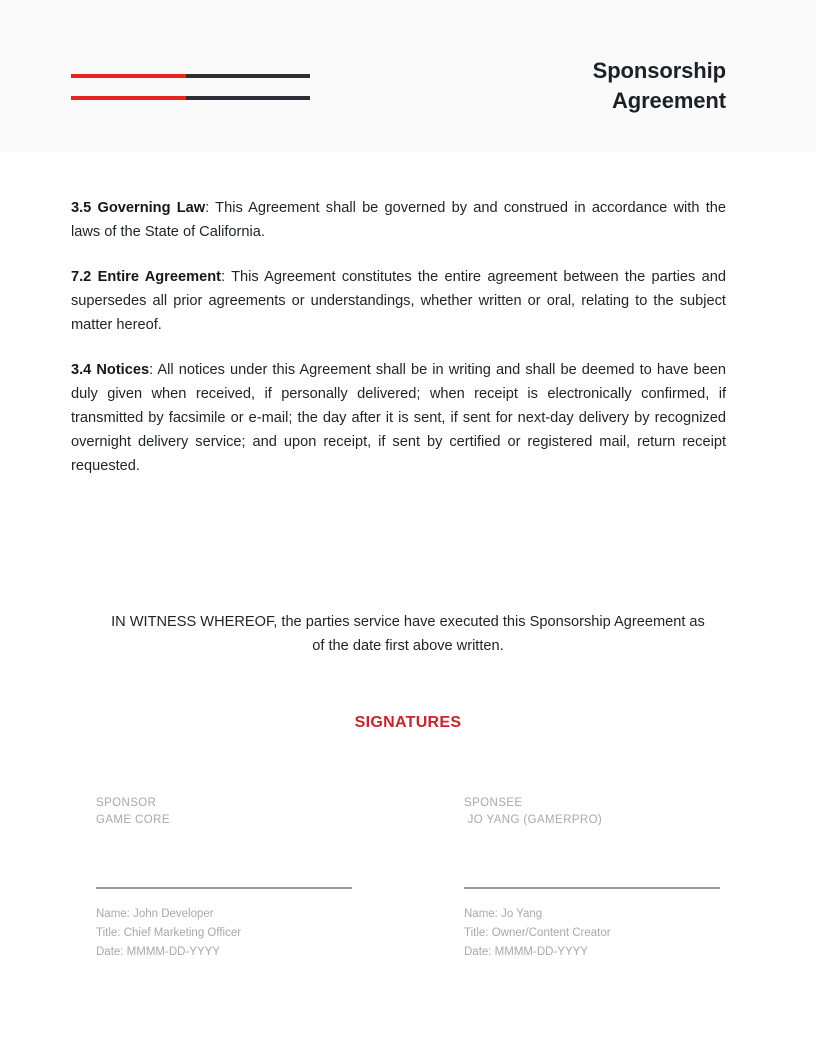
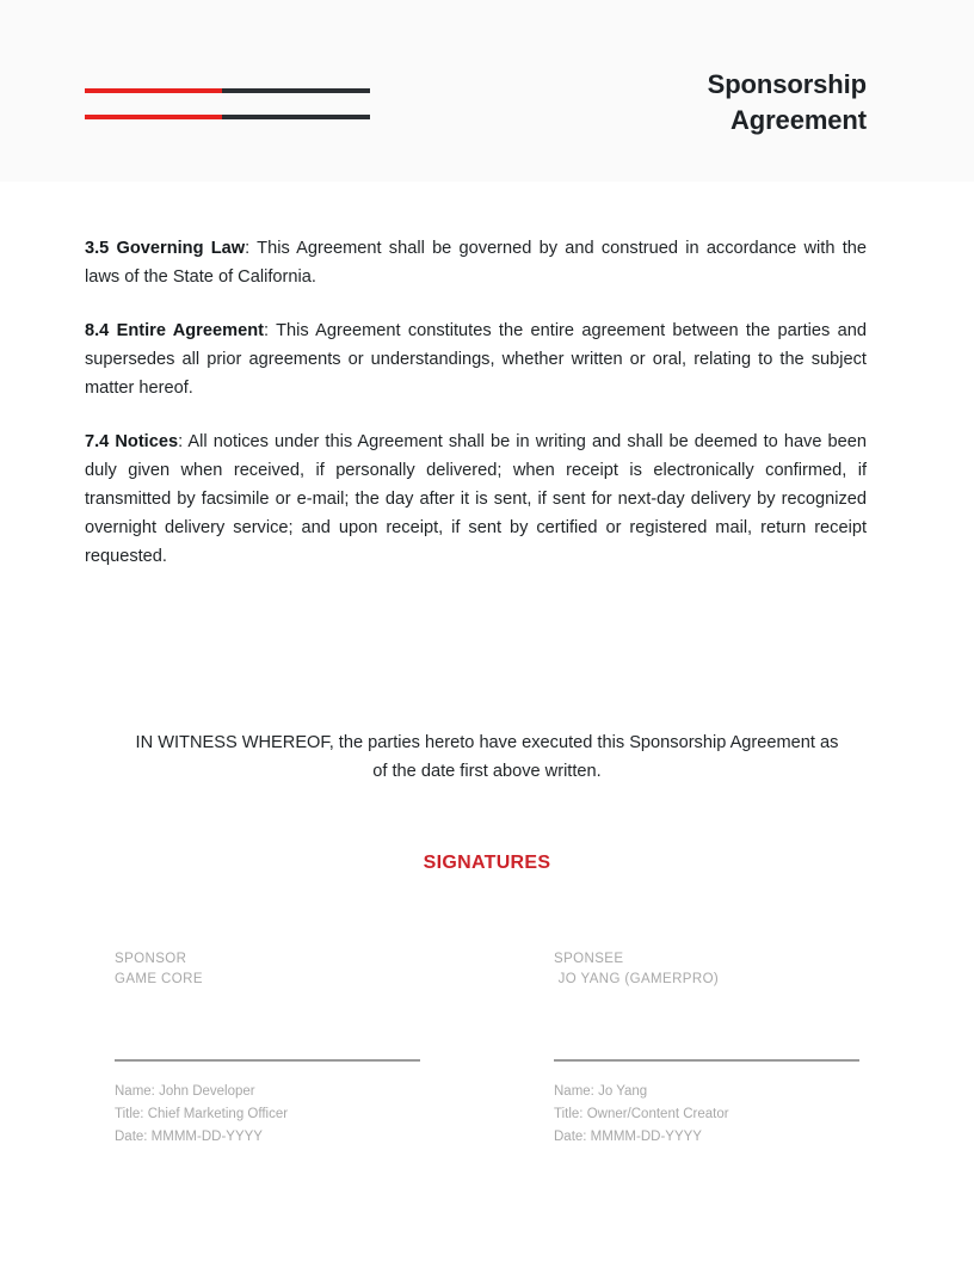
  Sponsorship
  Agreement
  3.5 Governing Law: This Agreement shall be governed by and construed in accordance with the laws of the State of California.
- 7.2 Entire Agreement: This Agreement constitutes the entire agreement between the parties and supersedes all prior agreements or understandings, whether written or oral, relating to the subject matter hereof.
+ 8.4 Entire Agreement: This Agreement constitutes the entire agreement between the parties and supersedes all prior agreements or understandings, whether written or oral, relating to the subject matter hereof.
- 3.4 Notices: All notices under this Agreement shall be in writing and shall be deemed to have been duly given when received, if personally delivered; when receipt is electronically confirmed, if transmitted by facsimile or e-mail; the day after it is sent, if sent for next-day delivery by recognized overnight delivery service; and upon receipt, if sent by certified or registered mail, return receipt requested.
+ 7.4 Notices: All notices under this Agreement shall be in writing and shall be deemed to have been duly given when received, if personally delivered; when receipt is electronically confirmed, if transmitted by facsimile or e-mail; the day after it is sent, if sent for next-day delivery by recognized overnight delivery service; and upon receipt, if sent by certified or registered mail, return receipt requested.
- IN WITNESS WHEREOF, the parties service have executed this Sponsorship Agreement as of the date first above written.
+ IN WITNESS WHEREOF, the parties hereto have executed this Sponsorship Agreement as of the date first above written.
  SIGNATURES
  SPONSOR
  GAME CORE
  Name: John Developer
  Title: Chief Marketing Officer
  Date: MMMM-DD-YYYY
  SPONSEE
  JO YANG (GAMERPRO)
  Name: Jo Yang
  Title: Owner/Content Creator
  Date: MMMM-DD-YYYY
